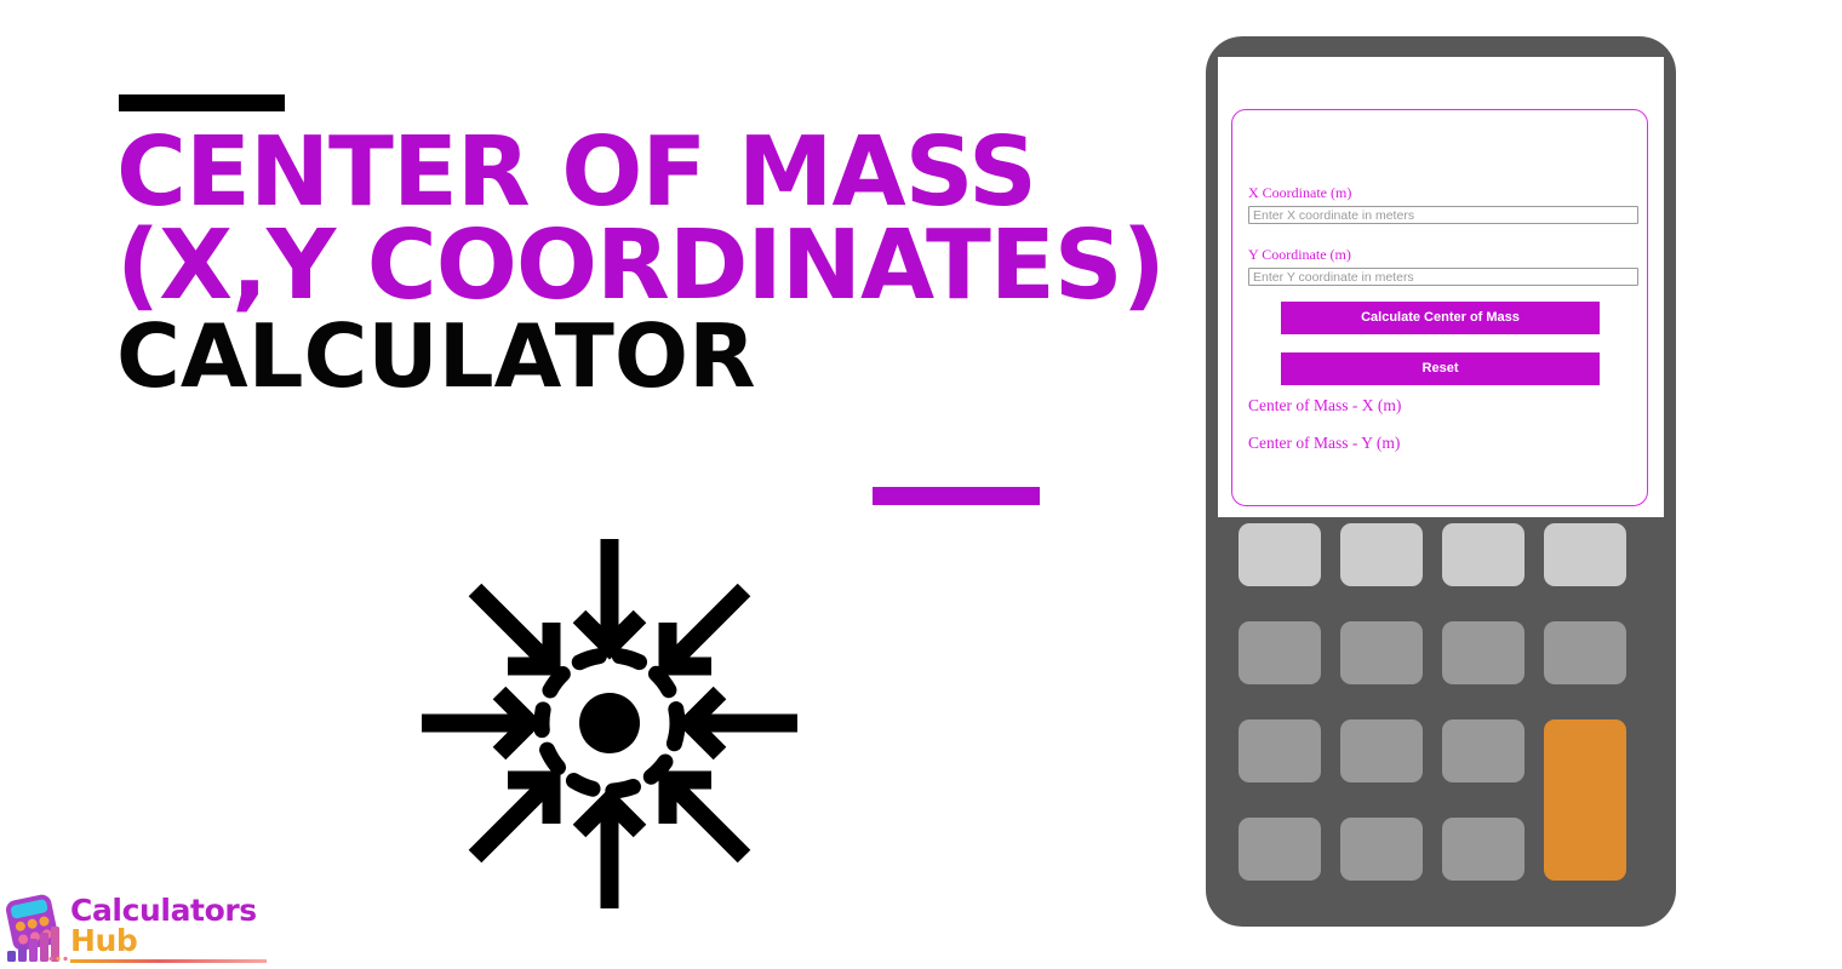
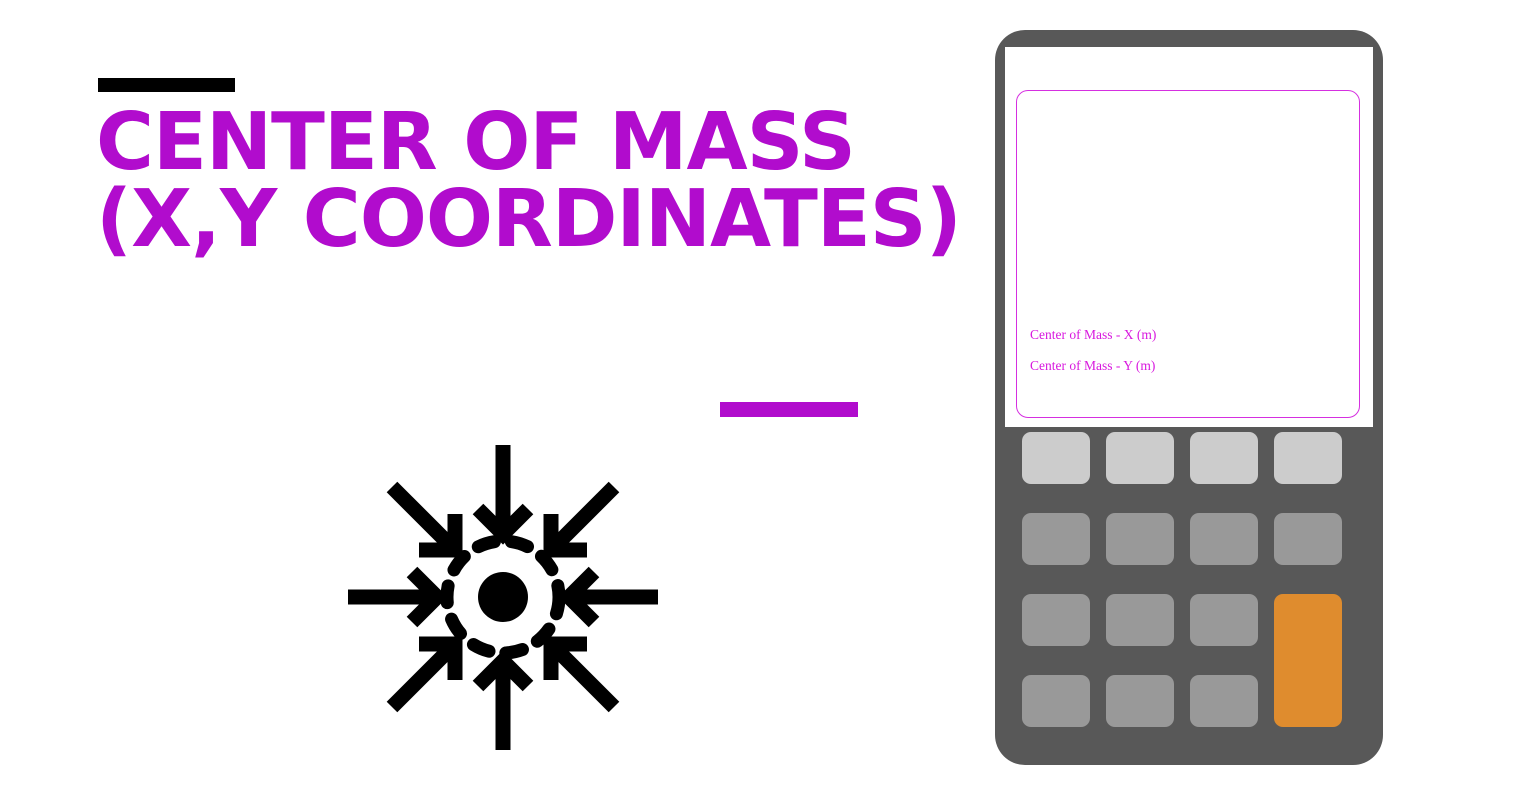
  CENTER OF MASS
  (X,Y COORDINATES)
- CALCULATOR
- Calculators
- Hub
- X Coordinate (m)
- Enter X coordinate in meters
- Y Coordinate (m)
- Enter Y coordinate in meters
- Calculate Center of Mass
- Reset
  Center of Mass - X (m)
  Center of Mass - Y (m)
